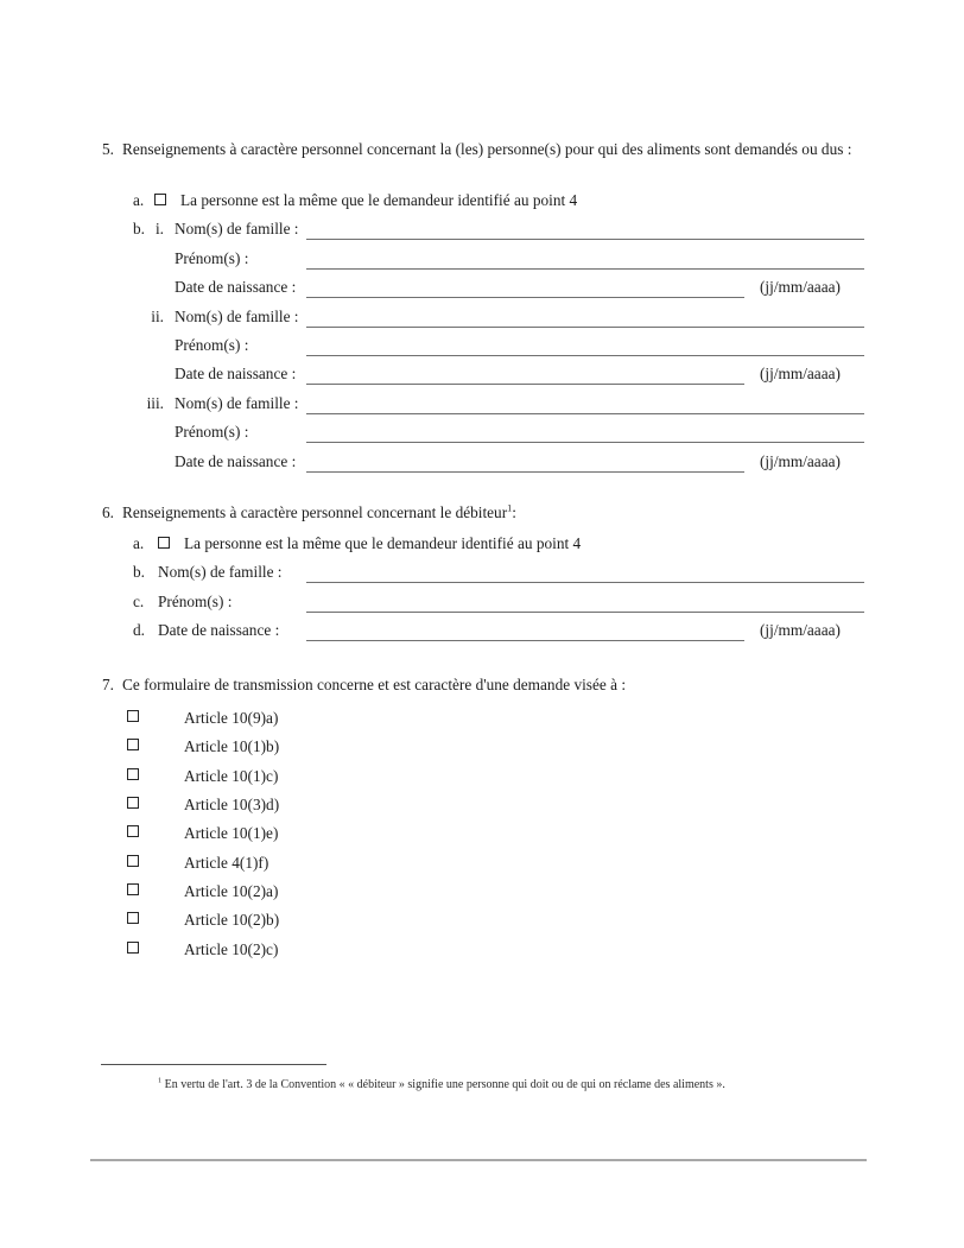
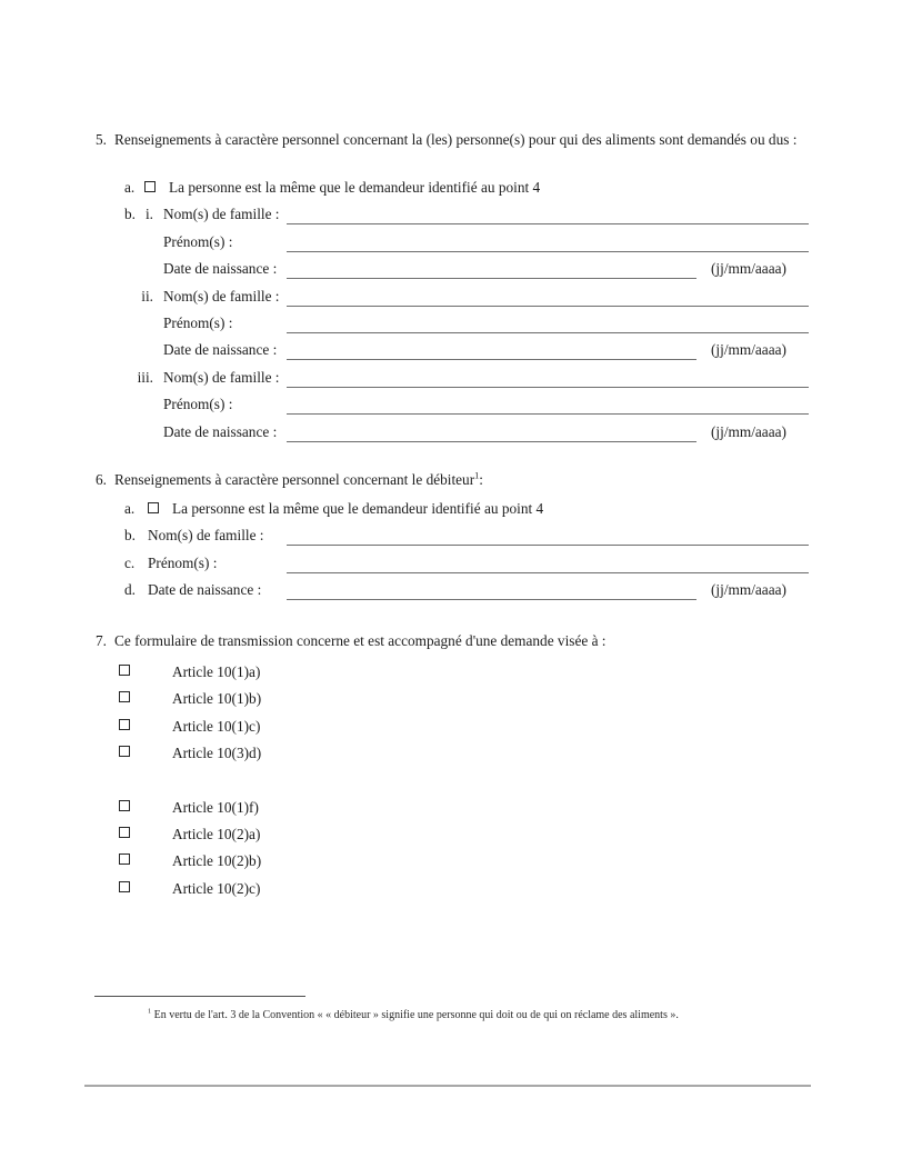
  5.
  Renseignements à caractère personnel concernant la (les) personne(s) pour qui des aliments sont demandés ou dus :
  a.
  La personne est la même que le demandeur identifié au point 4
  b.
  i.
  Nom(s) de famille :
  Prénom(s) :
  Date de naissance :
  (jj/mm/aaaa)
  ii.
  Nom(s) de famille :
  Prénom(s) :
  Date de naissance :
  (jj/mm/aaaa)
  iii.
  Nom(s) de famille :
  Prénom(s) :
  Date de naissance :
  (jj/mm/aaaa)
  6.
  Renseignements à caractère personnel concernant le débiteur1:
  a.
  La personne est la même que le demandeur identifié au point 4
  b.
  Nom(s) de famille :
  c.
  Prénom(s) :
  d.
  Date de naissance :
  (jj/mm/aaaa)
  7.
- Ce formulaire de transmission concerne et est caractère d'une demande visée à :
+ Ce formulaire de transmission concerne et est accompagné d'une demande visée à :
- Article 10(9)a)
+ Article 10(1)a)
  Article 10(1)b)
  Article 10(1)c)
  Article 10(3)d)
- Article 10(1)e)
- Article 4(1)f)
+ Article 10(1)f)
  Article 10(2)a)
  Article 10(2)b)
  Article 10(2)c)
  En vertu de l'art. 3 de la Convention « « débiteur » signifie une personne qui doit ou de qui on réclame des aliments ».
